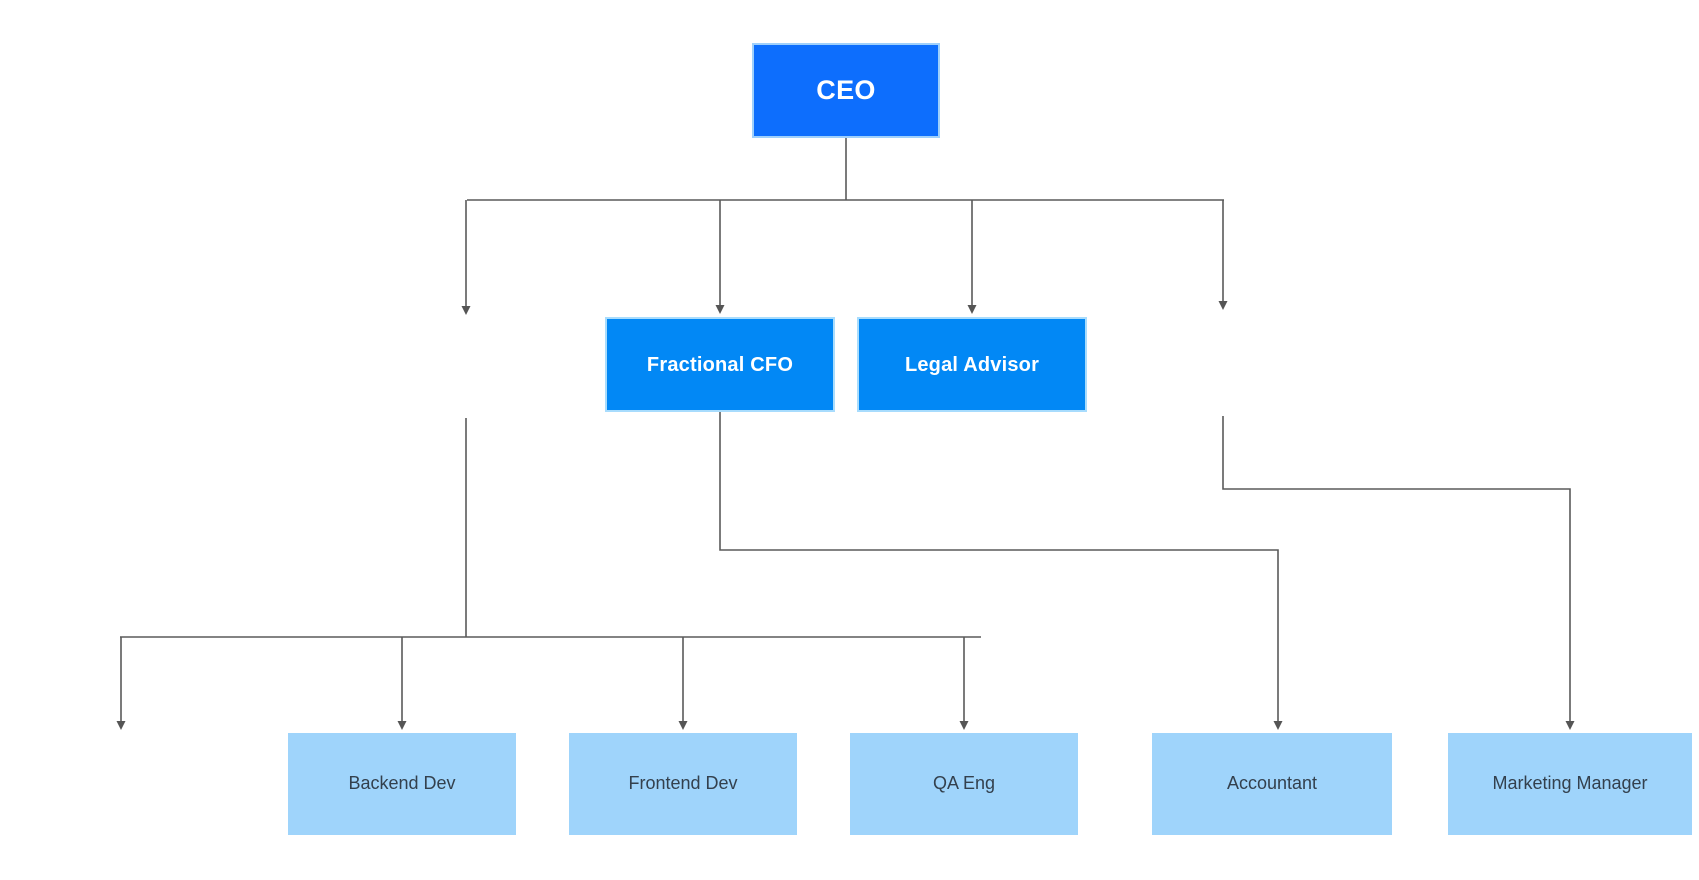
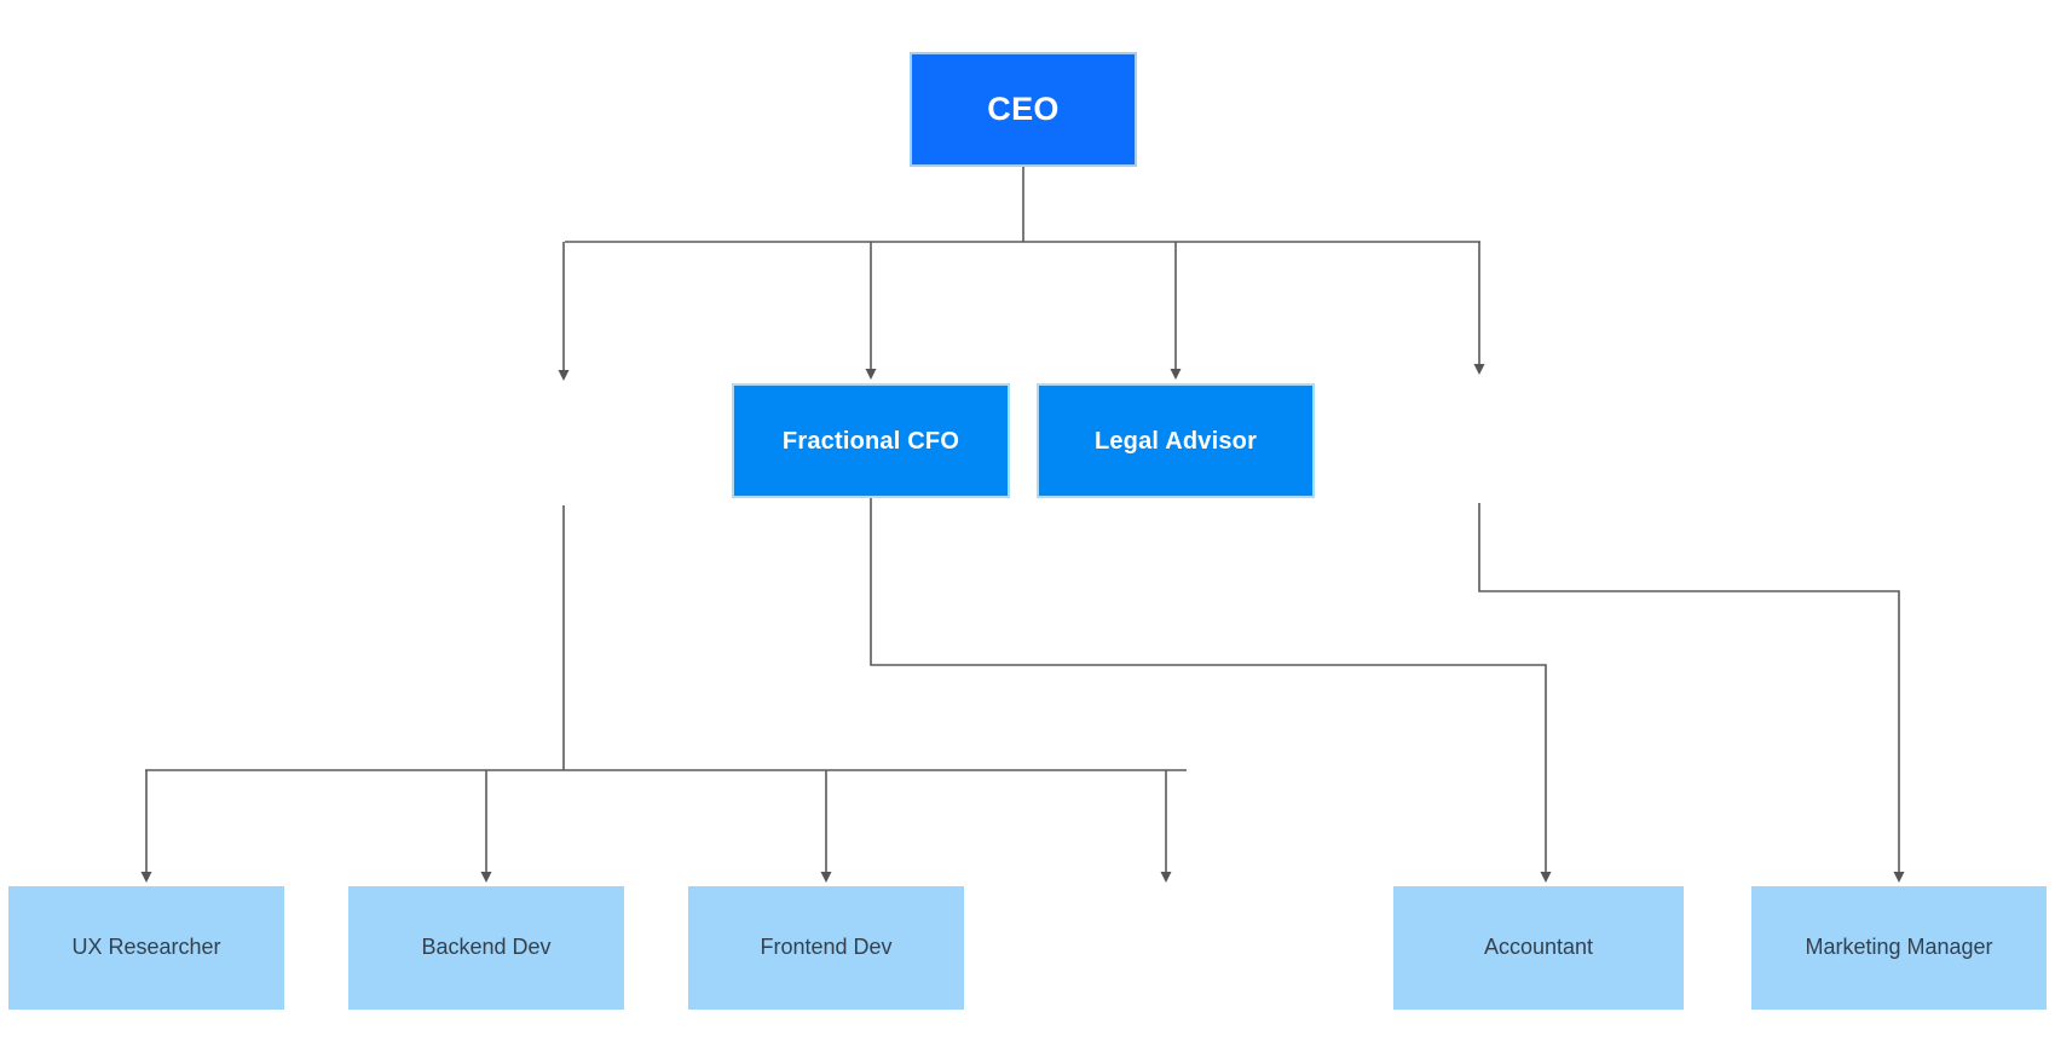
  CEO
  Fractional CFO
  Legal Advisor
+ UX Researcher
  Backend Dev
  Frontend Dev
- QA Eng
  Accountant
  Marketing Manager
